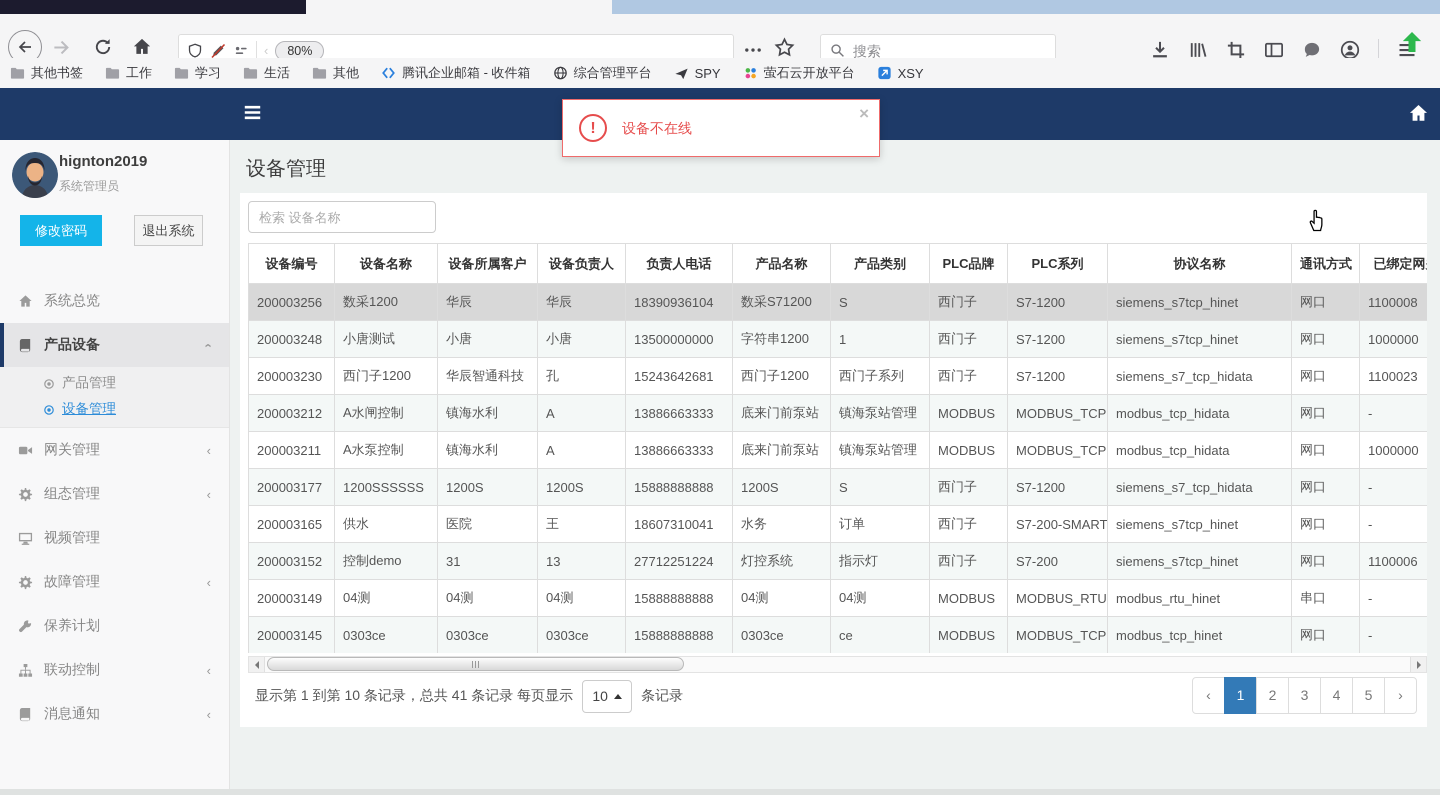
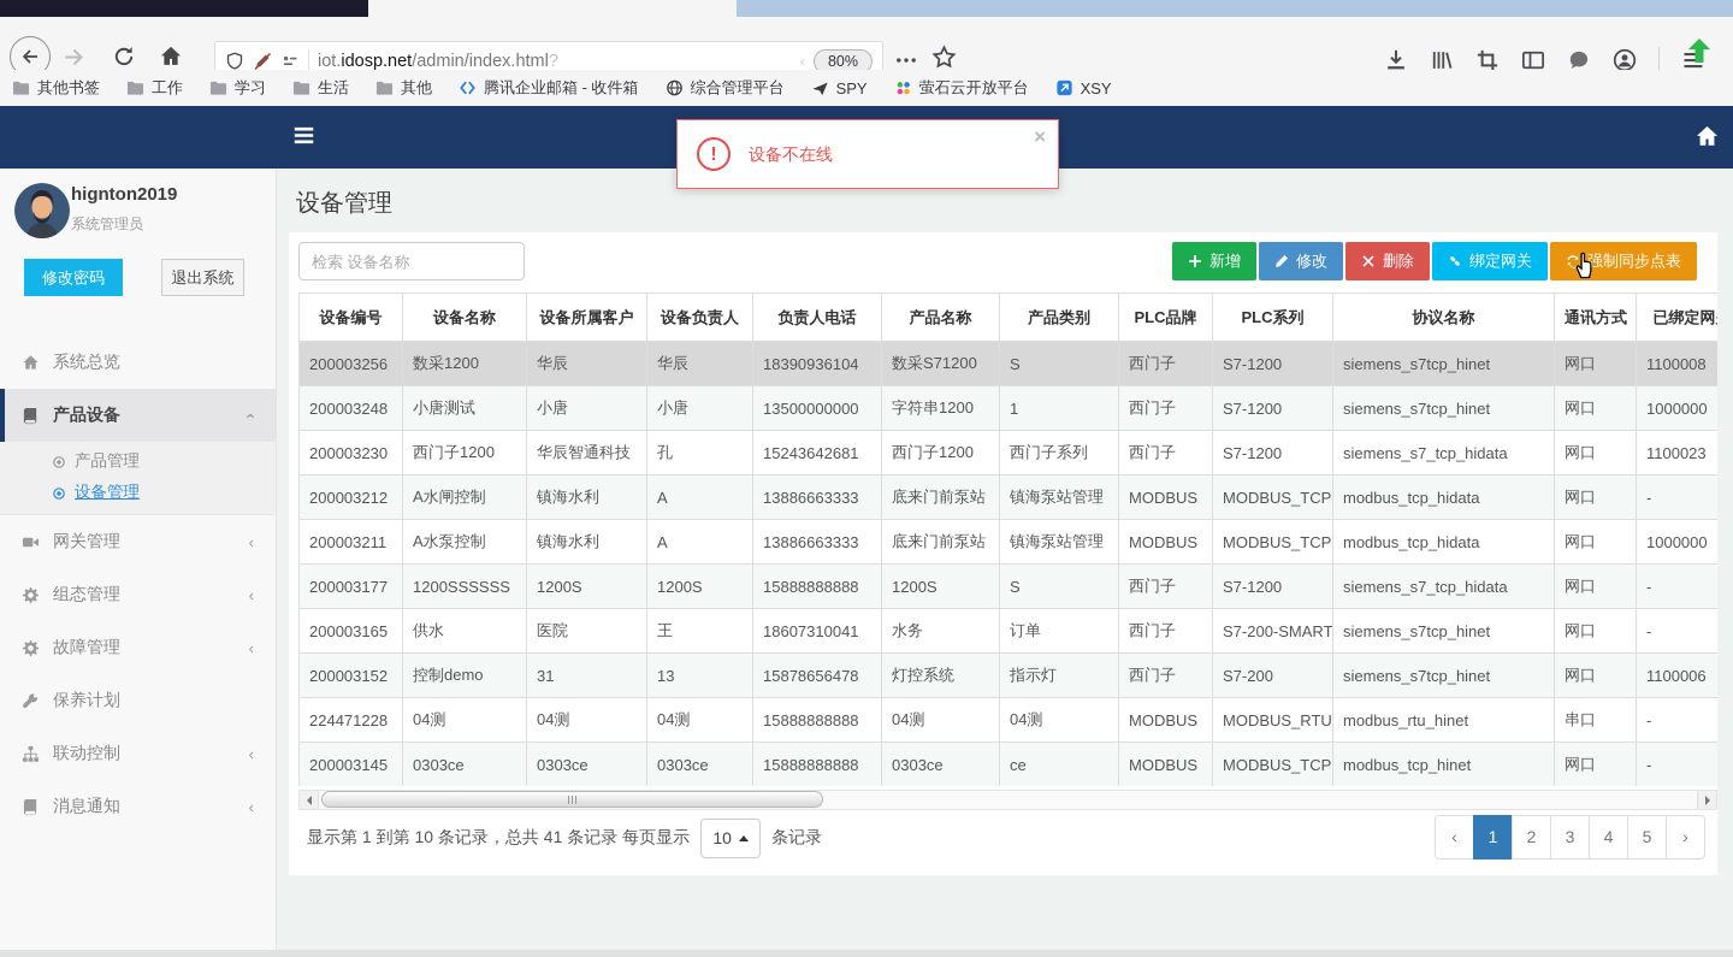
+ iot.idosp.net/admin/index.html?
  ‹
  80%
- 搜索
  其他书签
  工作
  学习
  生活
  其他
  腾讯企业邮箱 - 收件箱
  综合管理平台
  SPY
  萤石云开放平台
  XSY
  hignton2019
  系统管理员
  修改密码
  退出系统
  系统总览
  产品设备
  产品管理
  设备管理
  网关管理
  ‹
  组态管理
  ‹
- 视频管理
  故障管理
  ‹
  保养计划
  联动控制
  ‹
  消息通知
  ‹
  设备管理
  检索 设备名称
+ 新增
+ 修改
+ 删除
+ 绑定网关
+ 强制同步点表
  设备编号	设备名称	设备所属客户	设备负责人	负责人电话	产品名称	产品类别	PLC品牌	PLC系列	协议名称	通讯方式	已绑定网
  200003256	数采1200	华辰	华辰	18390936104	数采S71200	S	西门子	S7-1200	siemens_s7tcp_hinet	网口	1100008
  200003248	小唐测试	小唐	小唐	13500000000	字符串1200	1	西门子	S7-1200	siemens_s7tcp_hinet	网口	1000000
  200003230	西门子1200	华辰智通科技	孔	15243642681	西门子1200	西门子系列	西门子	S7-1200	siemens_s7_tcp_hidata	网口	1100023
  200003212	A水闸控制	镇海水利	A	13886663333	底来门前泵站	镇海泵站管理	MODBUS	MODBUS_TCP	modbus_tcp_hidata	网口	-
  200003211	A水泵控制	镇海水利	A	13886663333	底来门前泵站	镇海泵站管理	MODBUS	MODBUS_TCP	modbus_tcp_hidata	网口	1000000
  200003177	1200SSSSSS	1200S	1200S	15888888888	1200S	S	西门子	S7-1200	siemens_s7_tcp_hidata	网口	-
  200003165	供水	医院	王	18607310041	水务	订单	西门子	S7-200-SMART	siemens_s7tcp_hinet	网口	-
- 200003152	控制demo	31	13	27712251224	灯控系统	指示灯	西门子	S7-200	siemens_s7tcp_hinet	网口	1100006
+ 200003152	控制demo	31	13	15878656478	灯控系统	指示灯	西门子	S7-200	siemens_s7tcp_hinet	网口	1100006
- 200003149	04测	04测	04测	15888888888	04测	04测	MODBUS	MODBUS_RTU	modbus_rtu_hinet	串口	-
+ 224471228	04测	04测	04测	15888888888	04测	04测	MODBUS	MODBUS_RTU	modbus_rtu_hinet	串口	-
  200003145	0303ce	0303ce	0303ce	15888888888	0303ce	ce	MODBUS	MODBUS_TCP	modbus_tcp_hinet	网口	-
  显示第 1 到第 10 条记录，总共 41 条记录 每页显示
  10
  条记录
  ‹
  1
  2
  3
  4
  5
  ›
  !
  设备不在线
  ×
